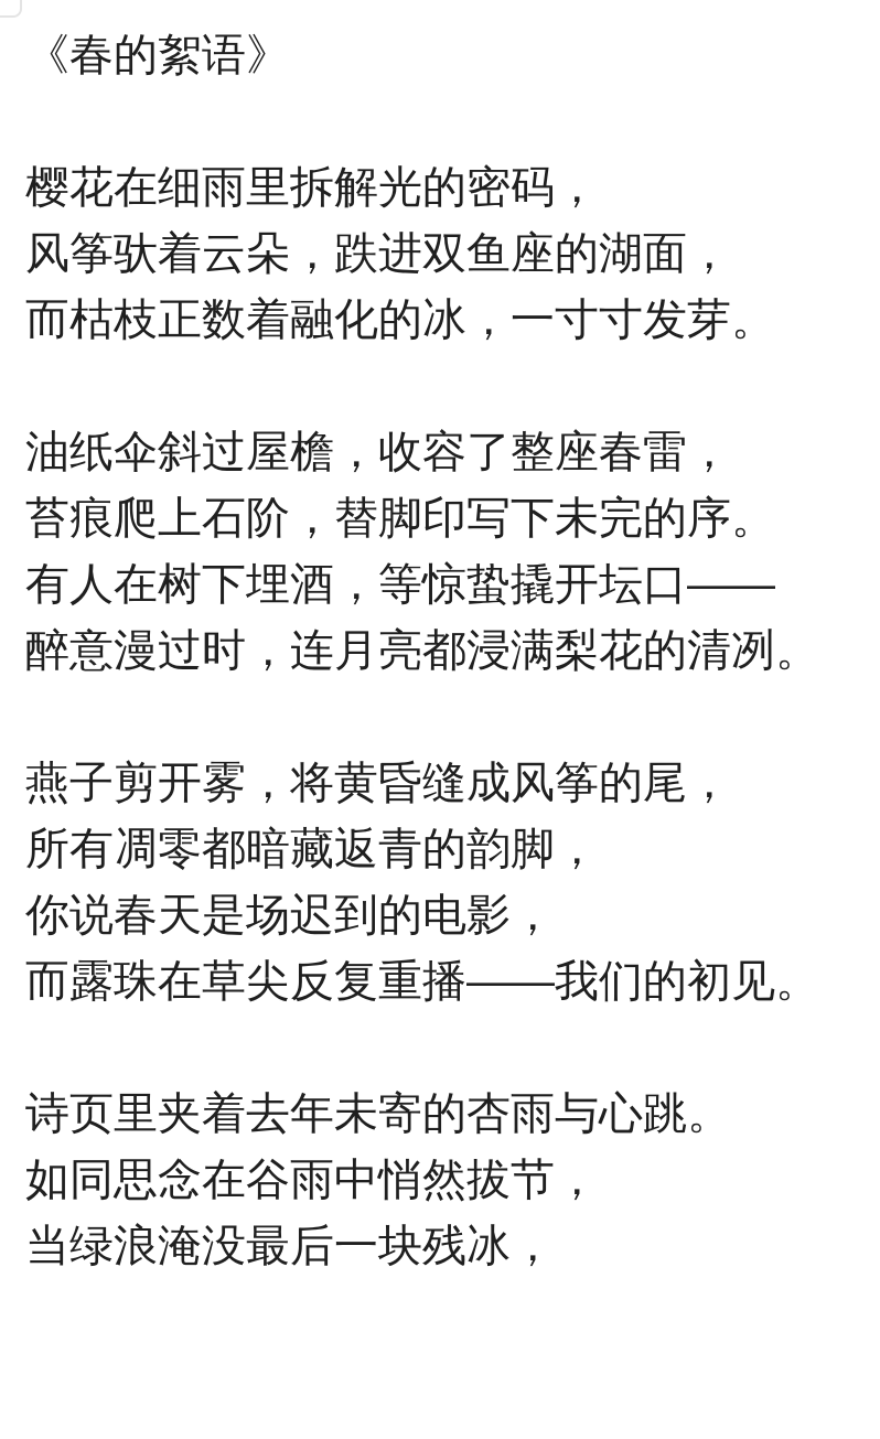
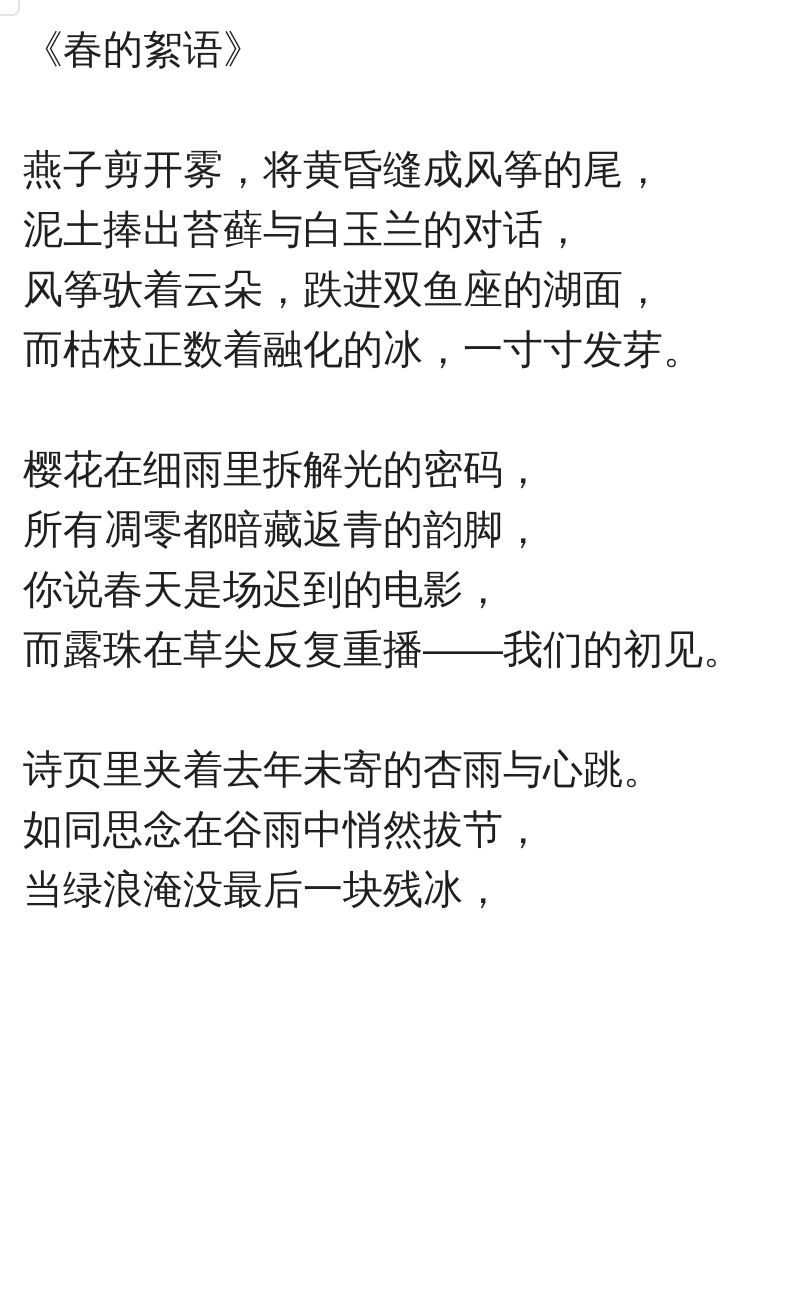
  《春的絮语》
- 樱花在细雨里拆解光的密码，
+ 燕子剪开雾，将黄昏缝成风筝的尾，
+ 泥土捧出苔藓与白玉兰的对话，
  风筝驮着云朵，跌进双鱼座的湖面，
  而枯枝正数着融化的冰，一寸寸发芽。
- 油纸伞斜过屋檐，收容了整座春雷，
- 苔痕爬上石阶，替脚印写下未完的序。
- 有人在树下埋酒，等惊蛰撬开坛口——
- 醉意漫过时，连月亮都浸满梨花的清冽。
- 燕子剪开雾，将黄昏缝成风筝的尾，
+ 樱花在细雨里拆解光的密码，
  所有凋零都暗藏返青的韵脚，
  你说春天是场迟到的电影，
  而露珠在草尖反复重播——我们的初见。
  诗页里夹着去年未寄的杏雨与心跳。
  如同思念在谷雨中悄然拔节，
  当绿浪淹没最后一块残冰，
